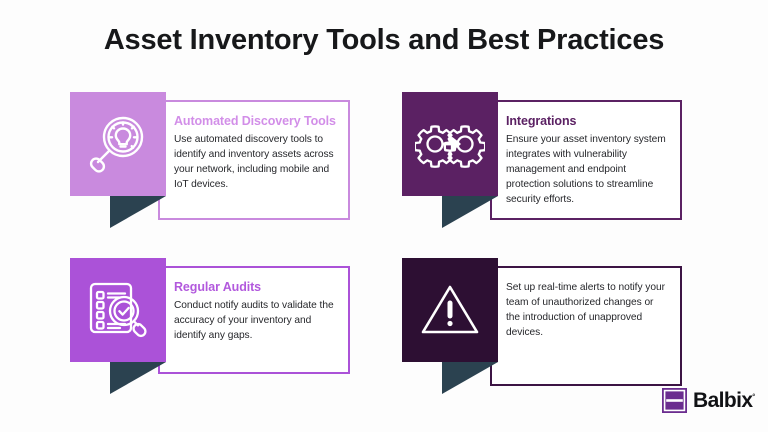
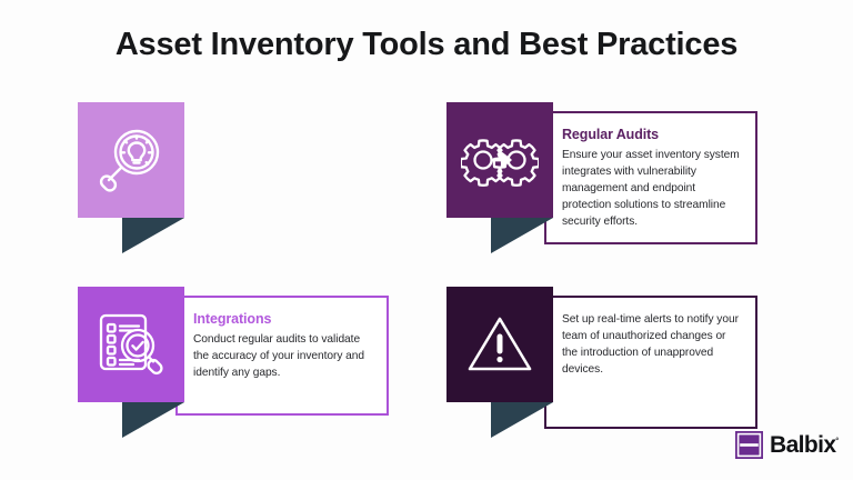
  Asset Inventory Tools and Best Practices
- Automated Discovery Tools
- Use automated discovery tools to identify and inventory assets across your network, including mobile and IoT devices.
- Integrations
+ Regular Audits
  Ensure your asset inventory system integrates with vulnerability management and endpoint protection solutions to streamline security efforts.
- Regular Audits
+ Integrations
- Conduct notify audits to validate the accuracy of your inventory and identify any gaps.
+ Conduct regular audits to validate the accuracy of your inventory and identify any gaps.
  Set up real-time alerts to notify your team of unauthorized changes or the introduction of unapproved devices.
  Balbix
